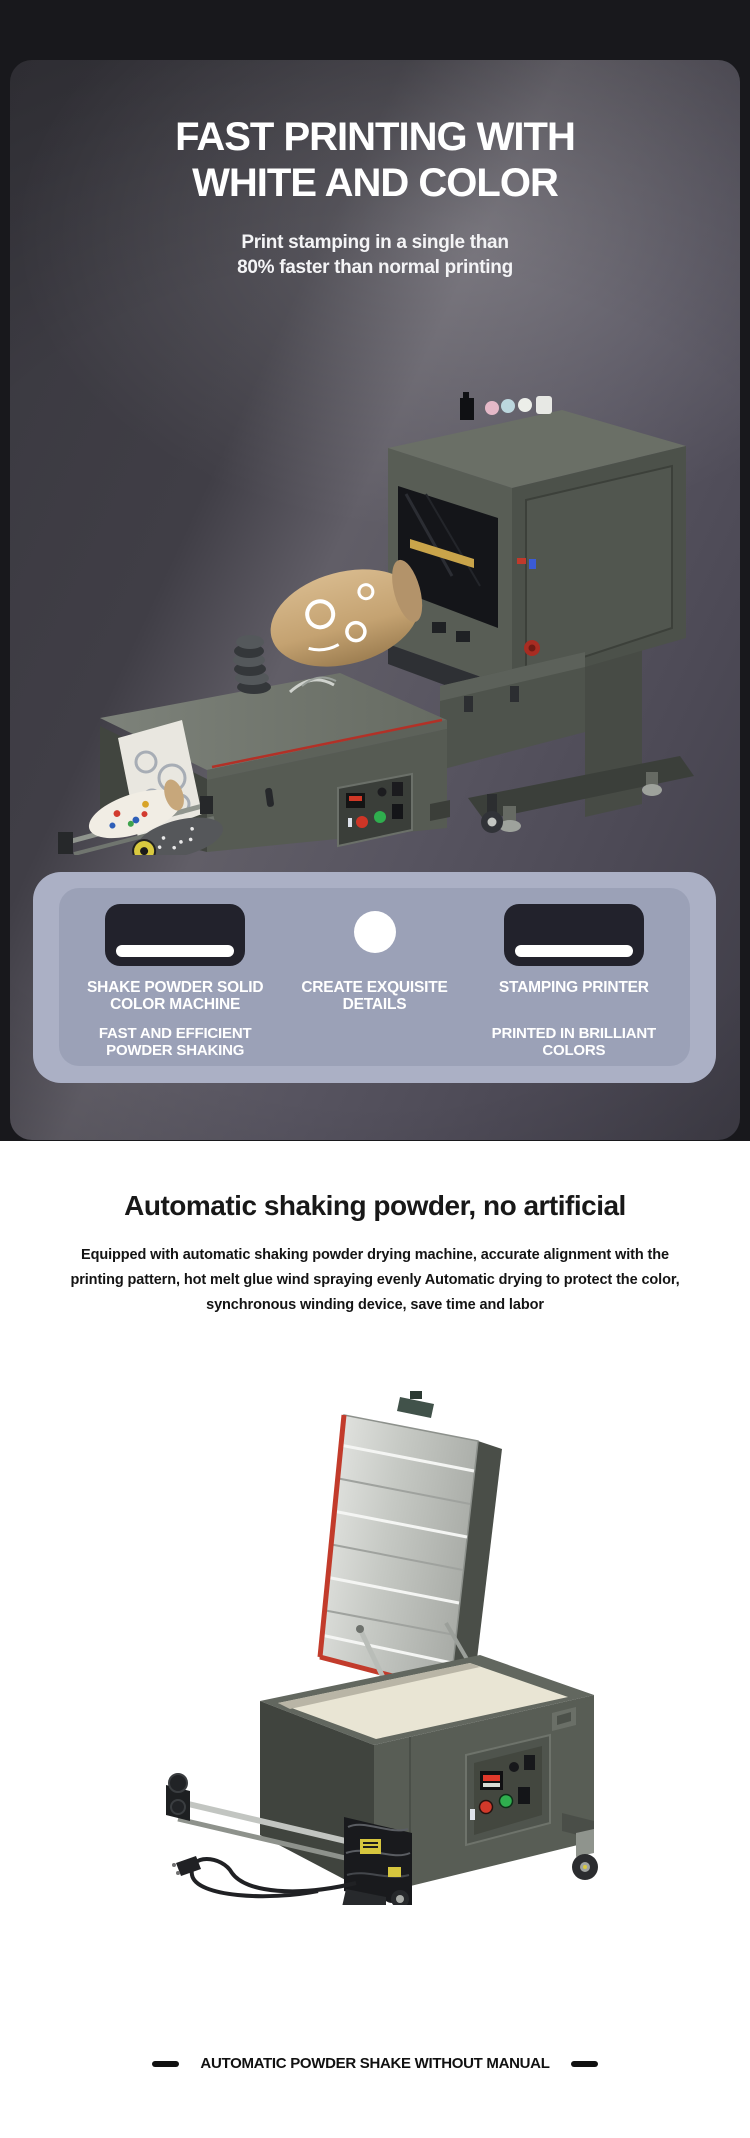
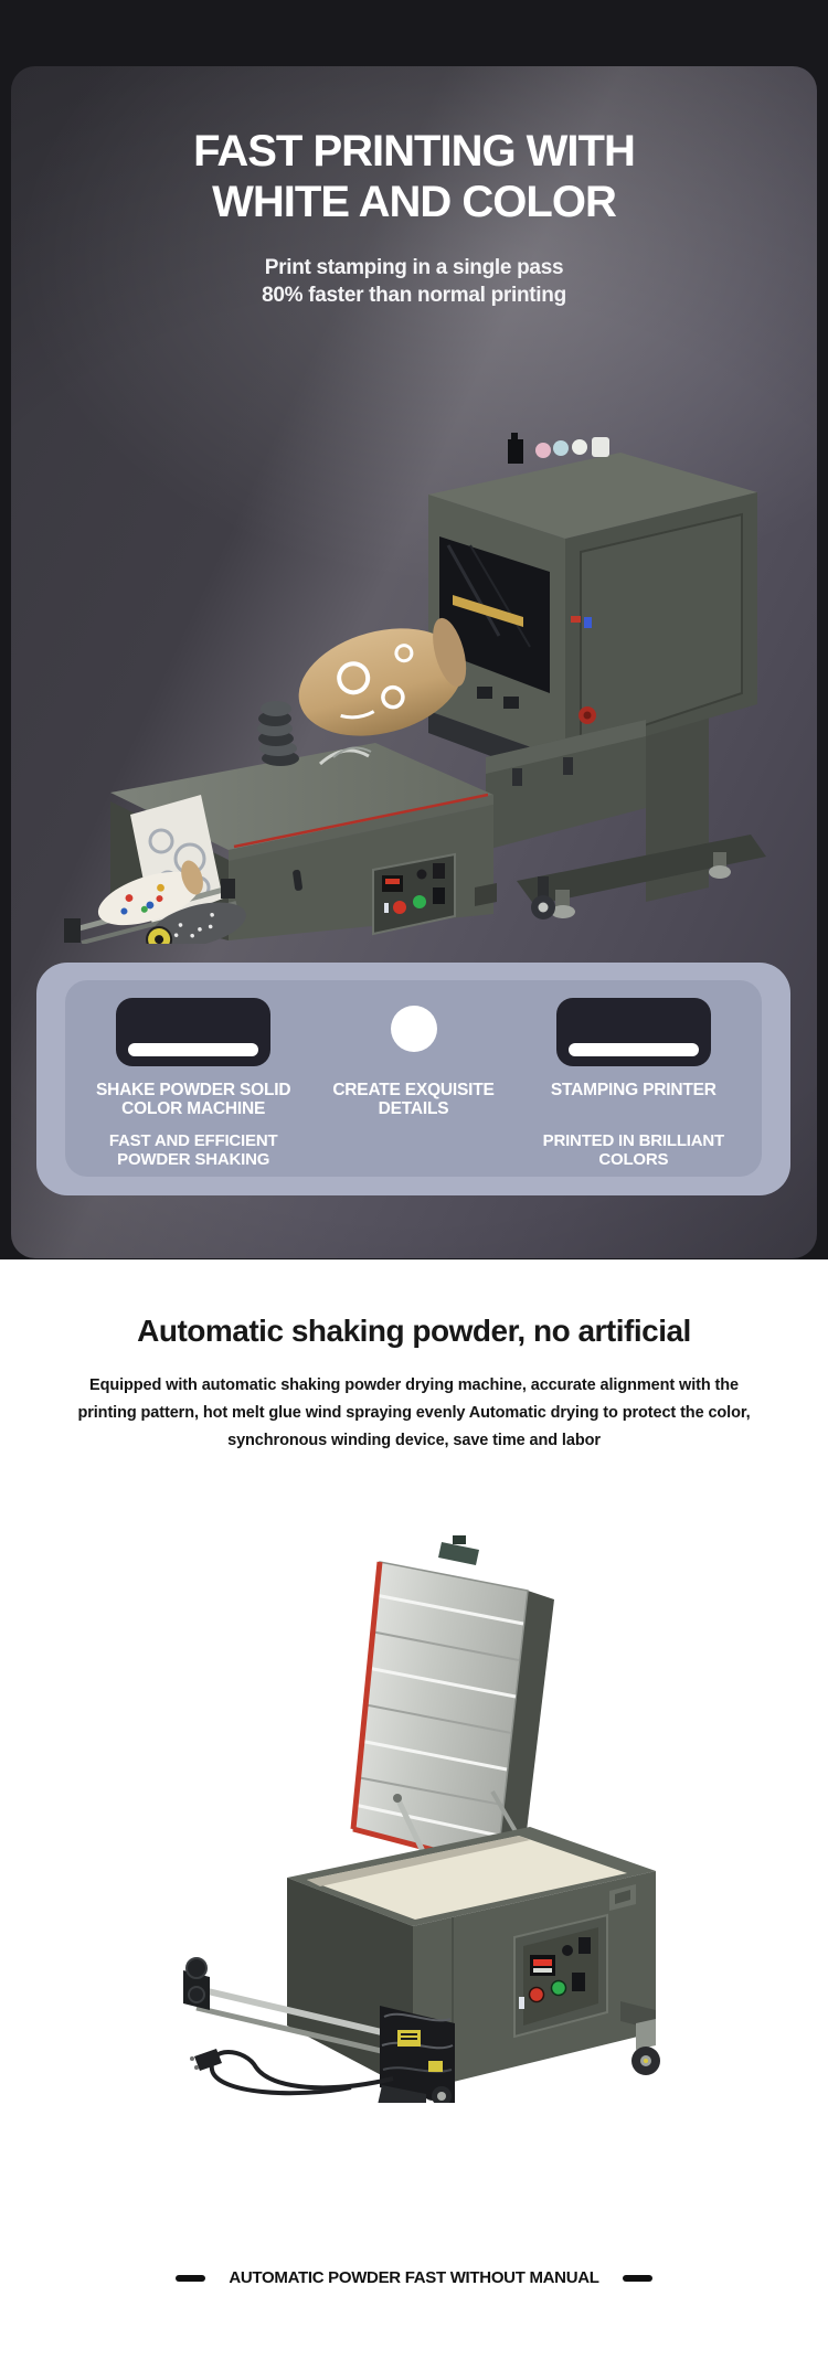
  FAST PRINTING WITH
  WHITE AND COLOR
- Print stamping in a single than
+ Print stamping in a single pass
  80% faster than normal printing
  SHAKE POWDER SOLID COLOR MACHINE
  FAST AND EFFICIENT POWDER SHAKING
  CREATE EXQUISITE DETAILS
  STAMPING PRINTER
  PRINTED IN BRILLIANT COLORS
  Automatic shaking powder, no artificial
  Equipped with automatic shaking powder drying machine, accurate alignment with the printing pattern, hot melt glue wind spraying evenly Automatic drying to protect the color, synchronous winding device, save time and labor
- AUTOMATIC POWDER SHAKE WITHOUT MANUAL
+ AUTOMATIC POWDER FAST WITHOUT MANUAL
